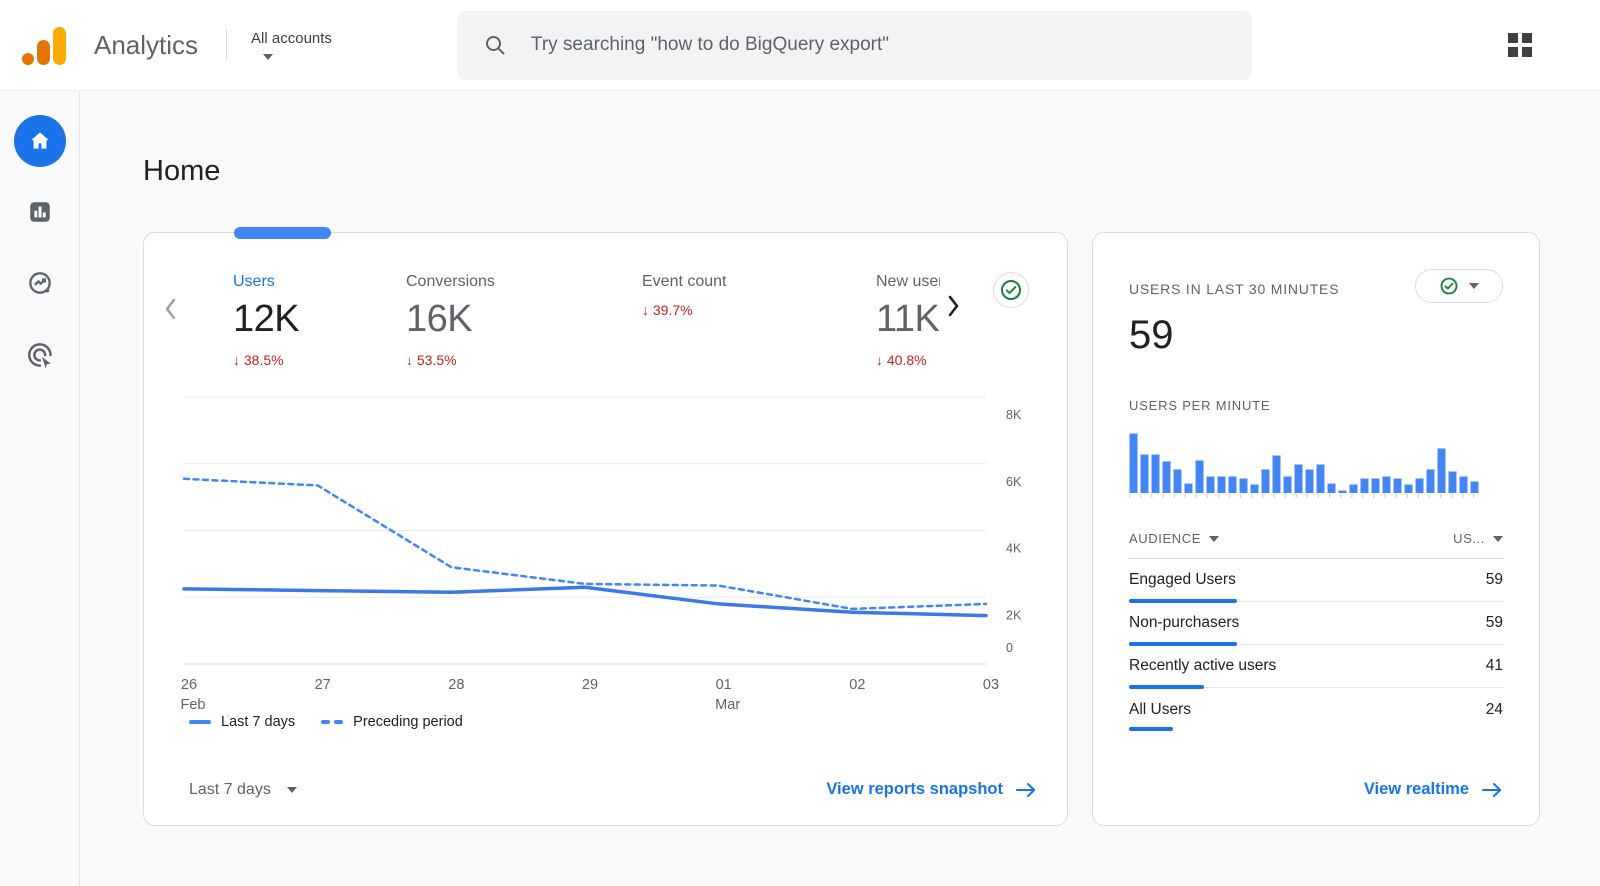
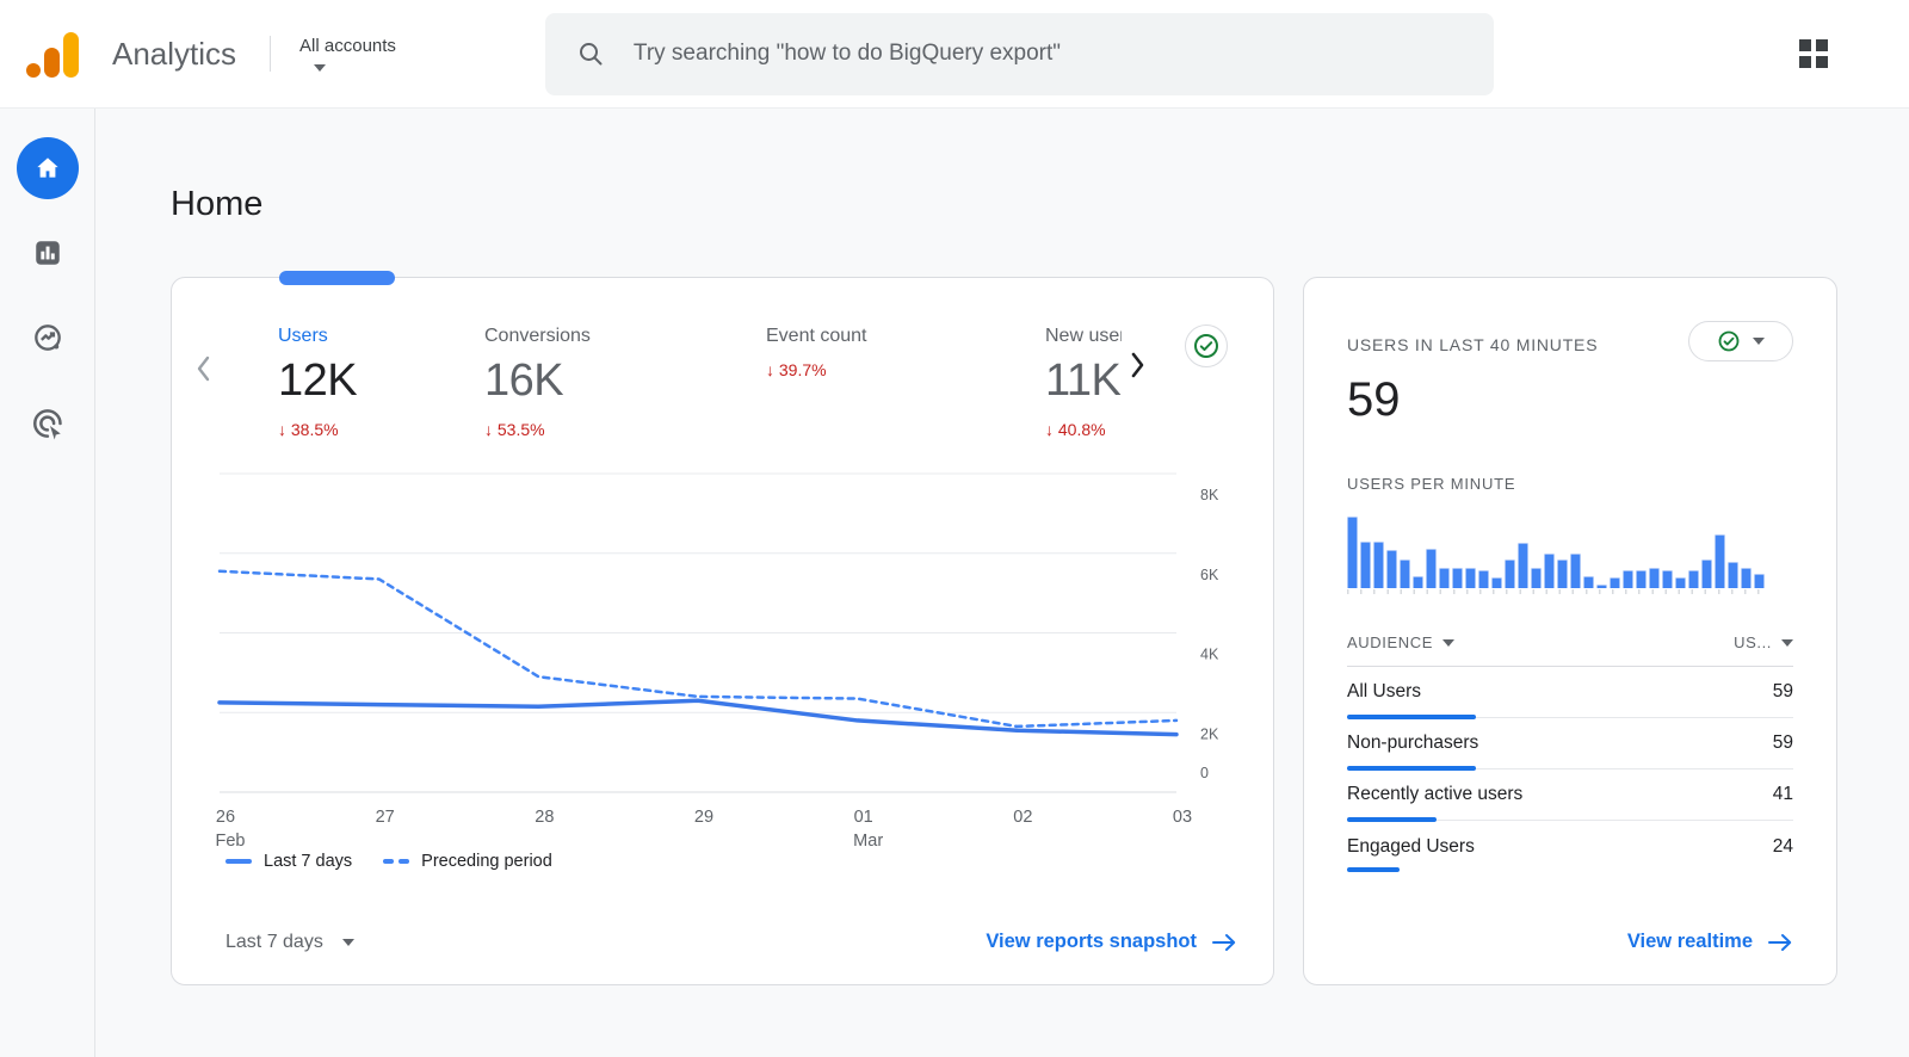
  Analytics
  All accounts
  Try searching "how to do BigQuery export"
  Home
  Users
  12K
  ↓ 38.5%
  Conversions
  16K
  ↓ 53.5%
  Event count
  ↓ 39.7%
  New use
  11K
  ↓ 40.8%
  8K
  6K
  4K
  2K
  0
  26
  Feb
  27
  28
  29
  01
  Mar
  02
  03
  Last 7 days
  Preceding period
  Last 7 days
  View reports snapshot
- USERS IN LAST 30 MINUTES
+ USERS IN LAST 40 MINUTES
  59
  USERS PER MINUTE
  AUDIENCE
  US...
- Engaged Users
+ All Users
  59
  Non-purchasers
  59
  Recently active users
  41
- All Users
+ Engaged Users
  24
  View realtime
